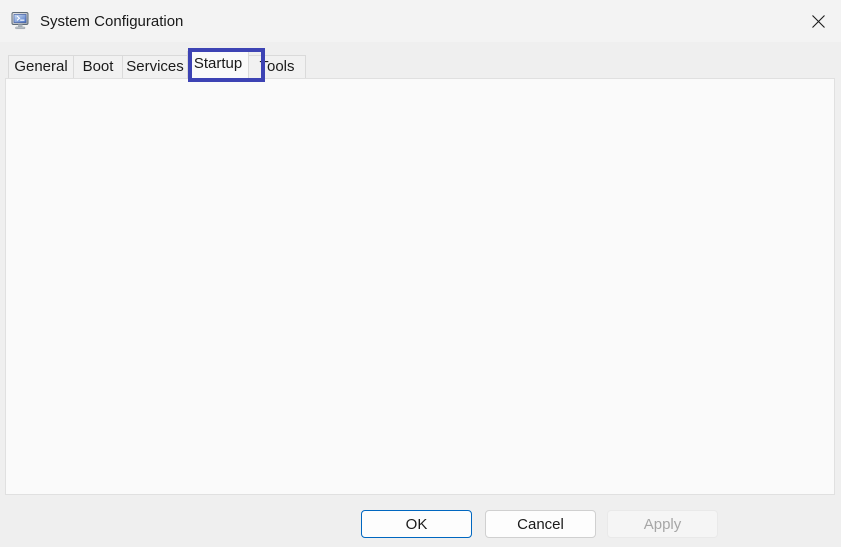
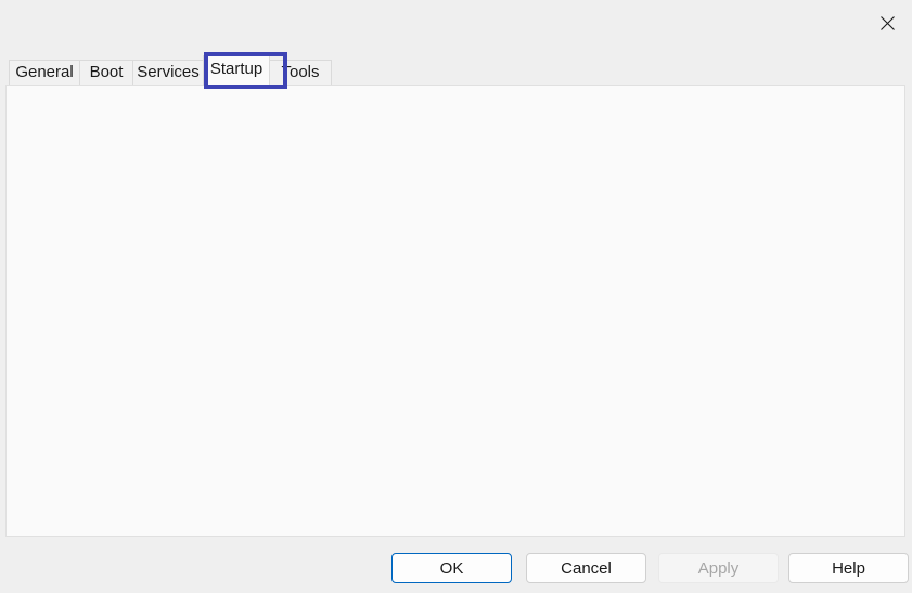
- System Configuration
  General
  Boot
  Services
  Startup
  Tools
  OK
  Cancel
  Apply
+ Help
